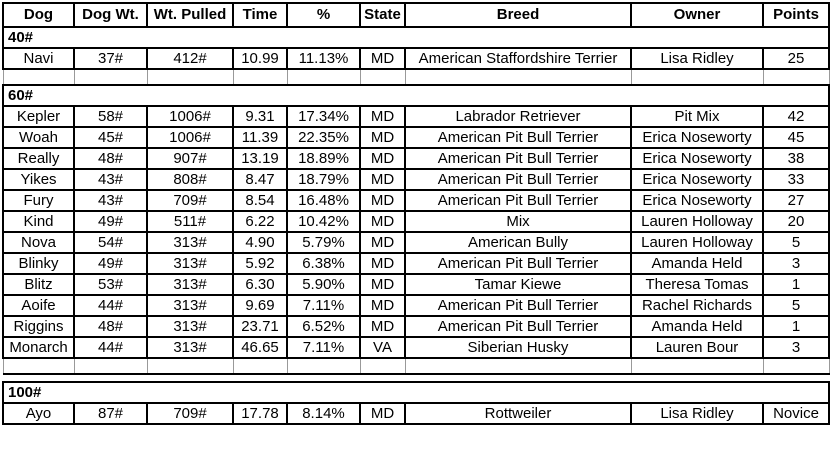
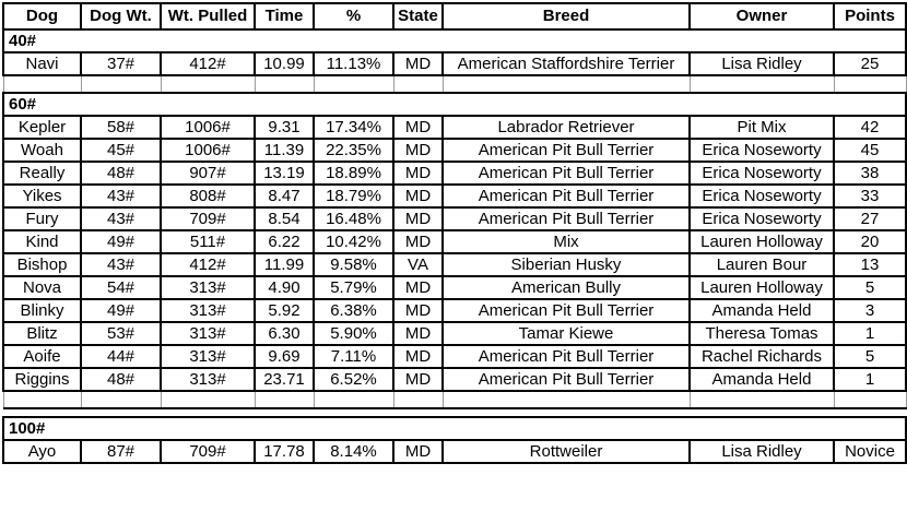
  Dog	Dog Wt.	Wt. Pulled	Time	%	State	Breed	Owner	Points
  40#
  Navi	37#	412#	10.99	11.13%	MD	American Staffordshire Terrier	Lisa Ridley	25
  60#
  Kepler	58#	1006#	9.31	17.34%	MD	Labrador Retriever	Pit Mix	42
  Woah	45#	1006#	11.39	22.35%	MD	American Pit Bull Terrier	Erica Noseworty	45
  Really	48#	907#	13.19	18.89%	MD	American Pit Bull Terrier	Erica Noseworty	38
  Yikes	43#	808#	8.47	18.79%	MD	American Pit Bull Terrier	Erica Noseworty	33
  Fury	43#	709#	8.54	16.48%	MD	American Pit Bull Terrier	Erica Noseworty	27
  Kind	49#	511#	6.22	10.42%	MD	Mix	Lauren Holloway	20
+ Bishop	43#	412#	11.99	9.58%	VA	Siberian Husky	Lauren Bour	13
  Nova	54#	313#	4.90	5.79%	MD	American Bully	Lauren Holloway	5
  Blinky	49#	313#	5.92	6.38%	MD	American Pit Bull Terrier	Amanda Held	3
  Blitz	53#	313#	6.30	5.90%	MD	Tamar Kiewe	Theresa Tomas	1
  Aoife	44#	313#	9.69	7.11%	MD	American Pit Bull Terrier	Rachel Richards	5
  Riggins	48#	313#	23.71	6.52%	MD	American Pit Bull Terrier	Amanda Held	1
- Monarch	44#	313#	46.65	7.11%	VA	Siberian Husky	Lauren Bour	3
  100#
  Ayo	87#	709#	17.78	8.14%	MD	Rottweiler	Lisa Ridley	Novice
